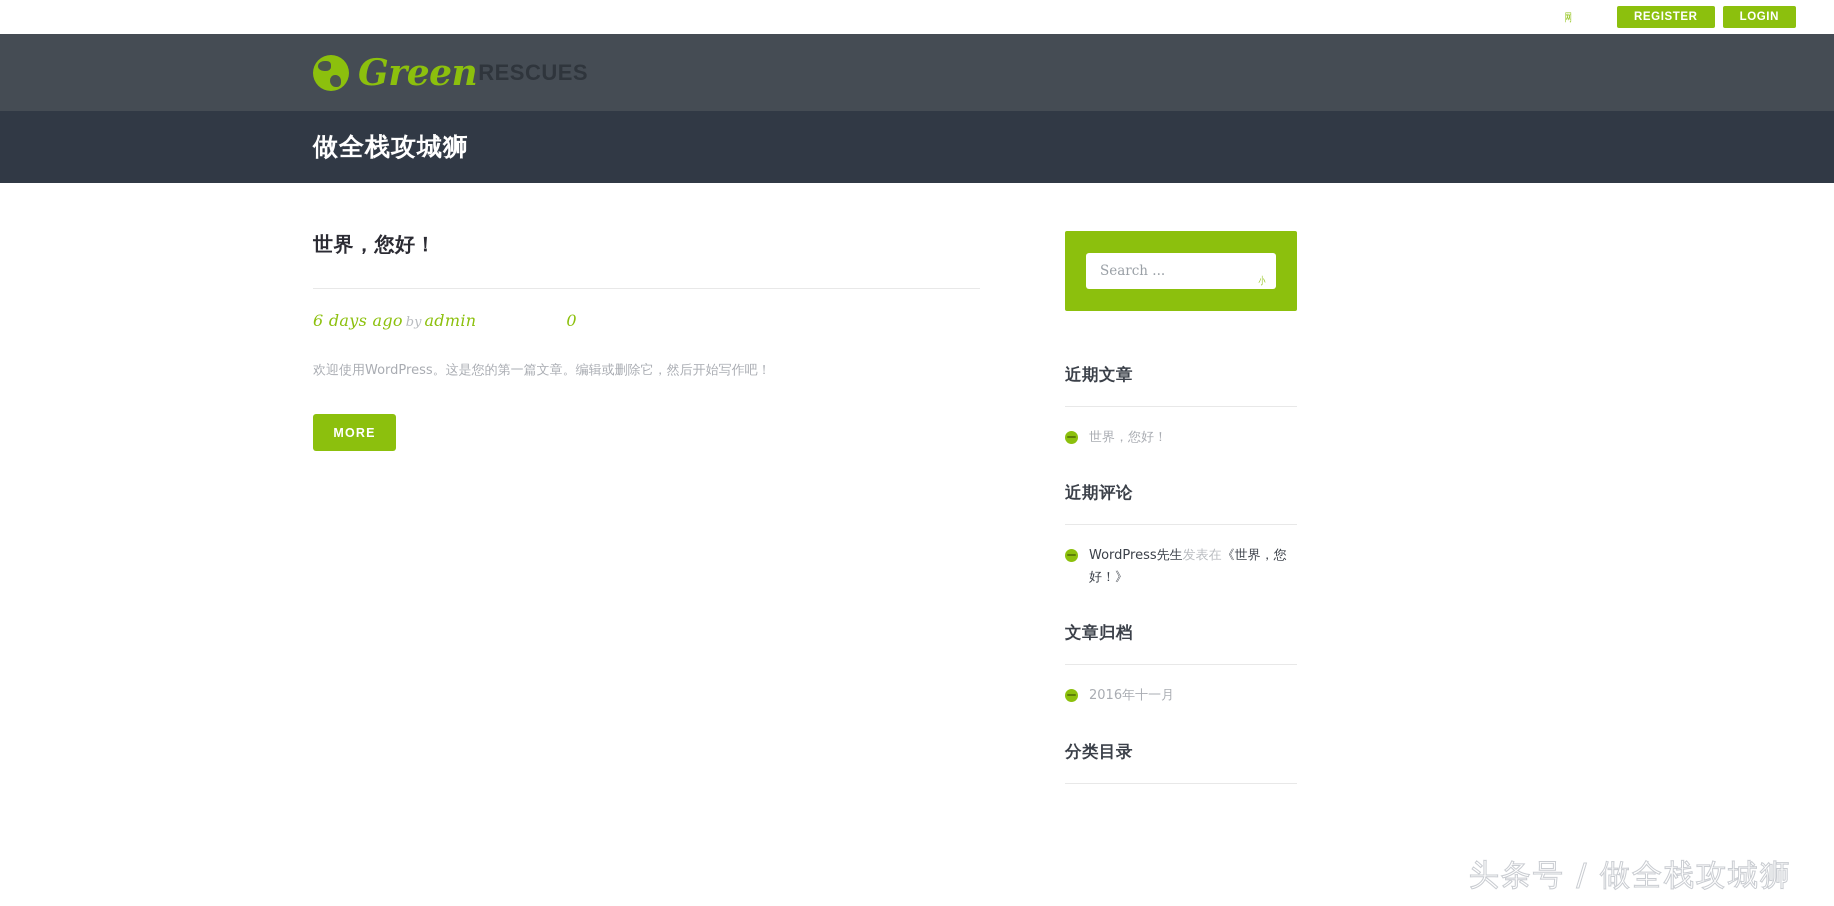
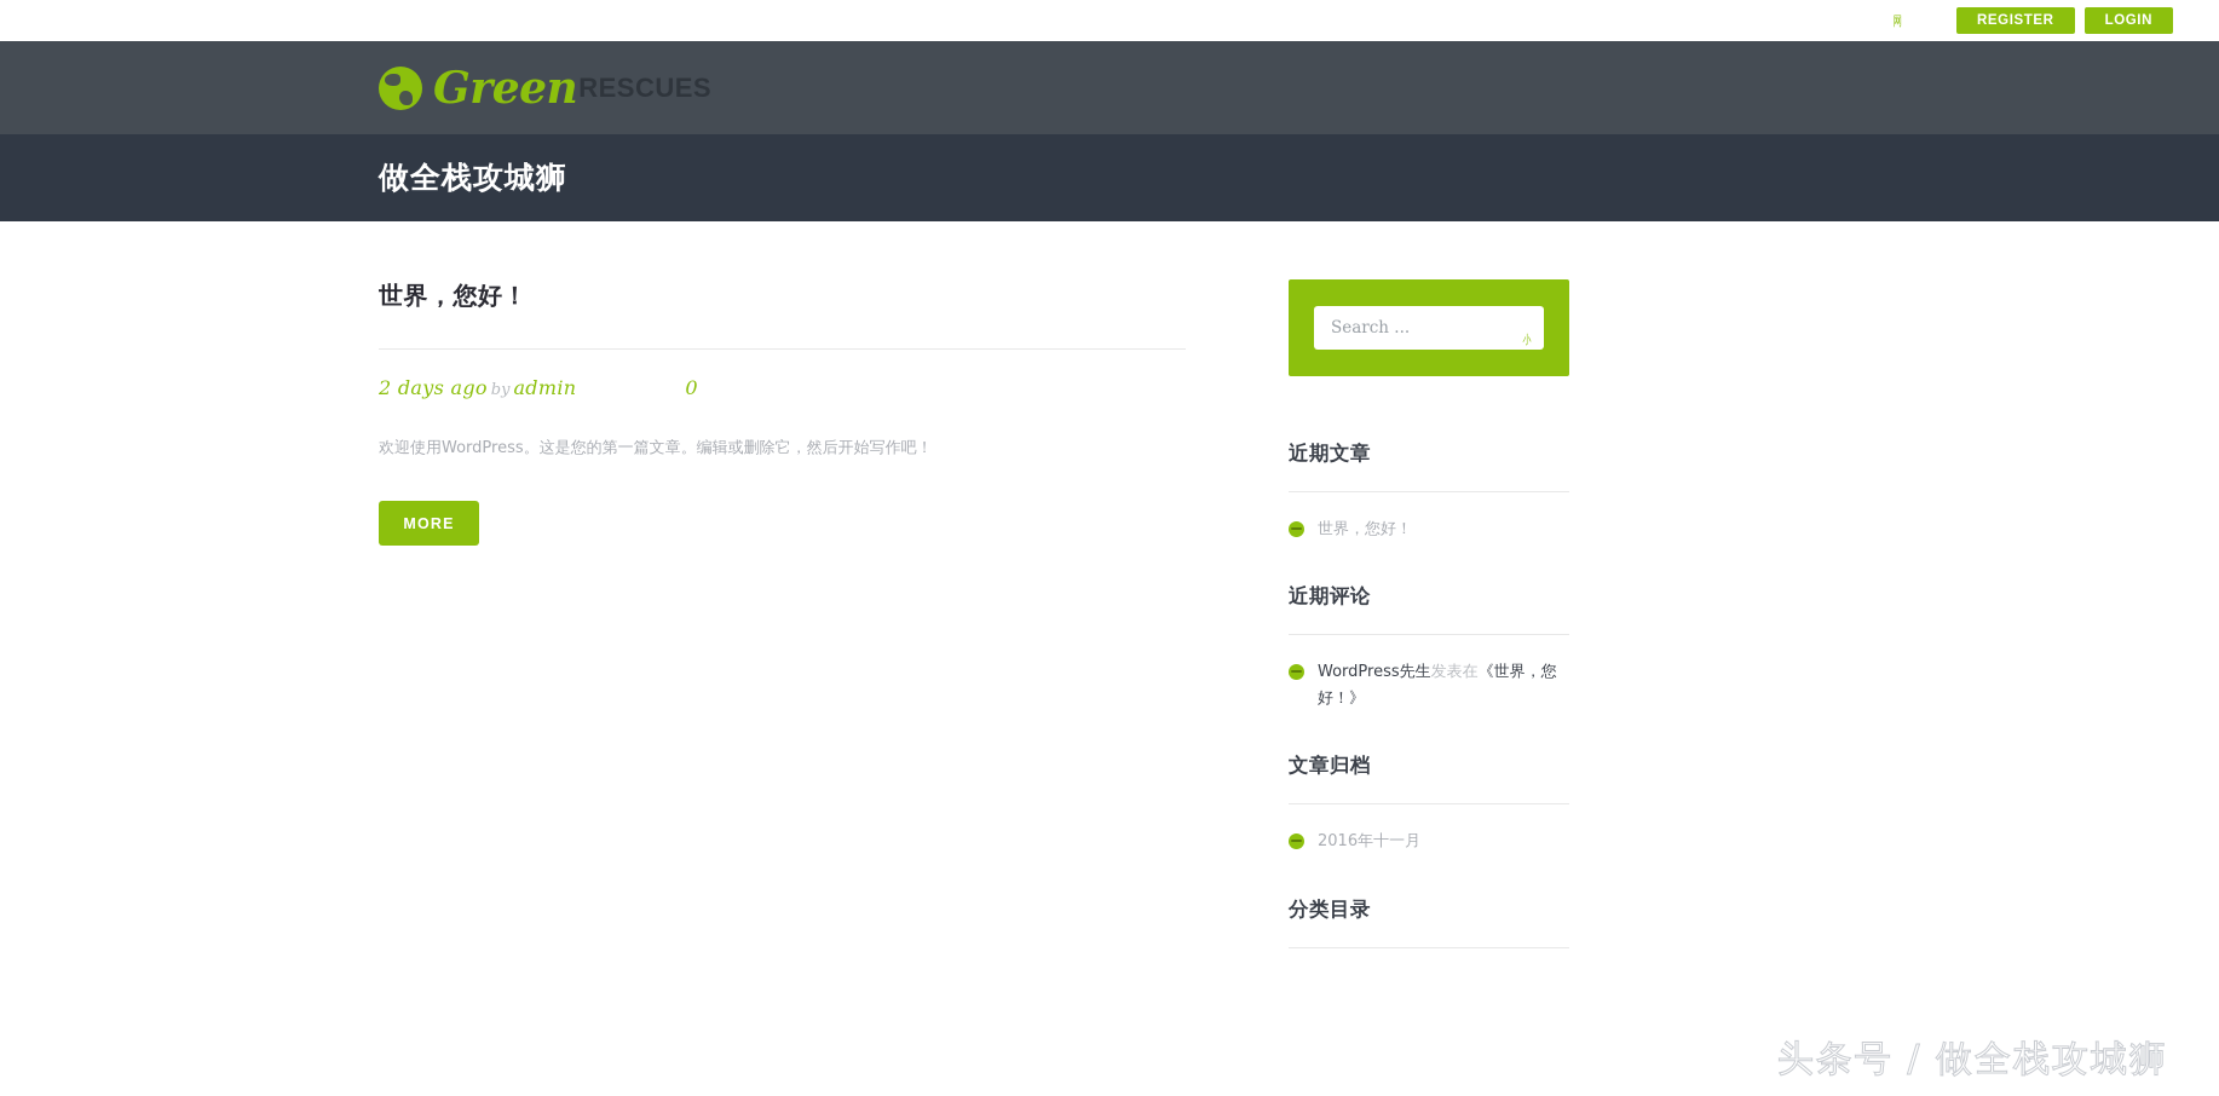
  网
  REGISTER
  LOGIN
  Green
  RESCUES
  做全栈攻城狮
  世界，您好！
- 6 days ago
+ 2 days ago
  by
  admin
  0
  欢迎使用WordPress。这是您的第一篇文章。编辑或删除它，然后开始写作吧！
  MORE
  Search ...
  小
  近期文章
  世界，您好！
  近期评论
  WordPress先生发表在《世界，您好！》
  文章归档
  2016年十一月
  分类目录
  头条号 / 做全栈攻城狮
